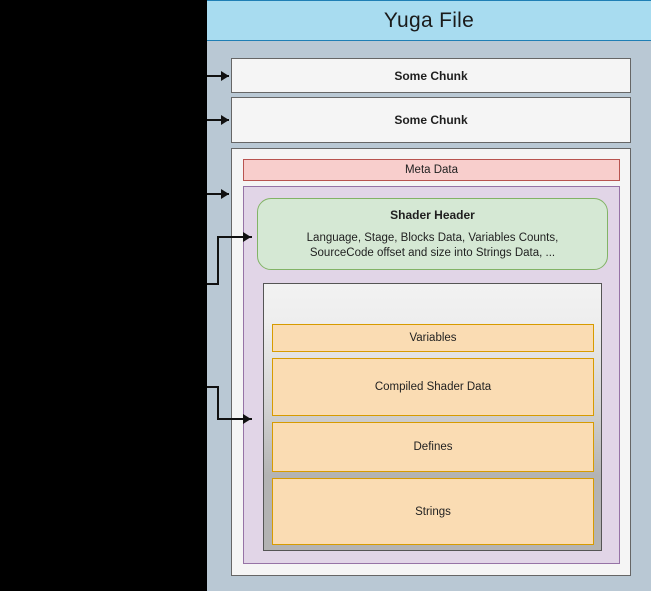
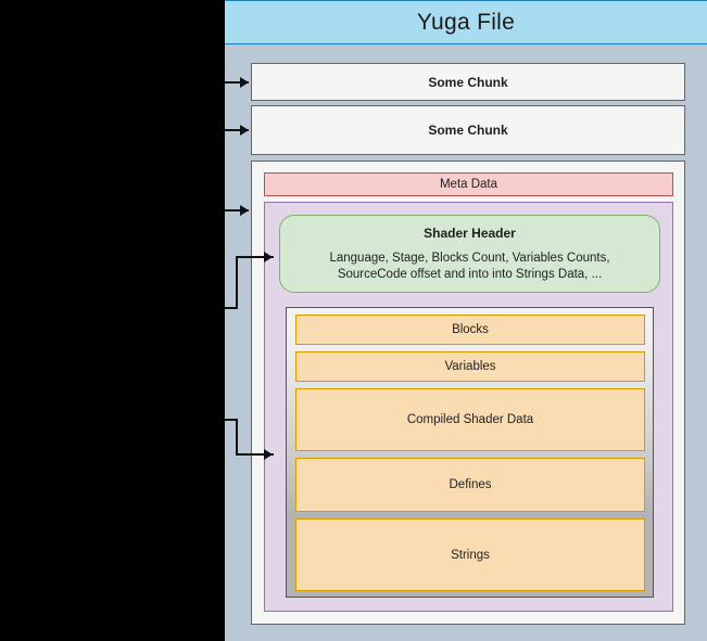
  Yuga File
  Some Chunk
  Some Chunk
  Meta Data
  Shader Header
- Language, Stage, Blocks Data, Variables Counts,
+ Language, Stage, Blocks Count, Variables Counts,
- SourceCode offset and size into Strings Data, ...
+ SourceCode offset and into into Strings Data, ...
+ Blocks
  Variables
  Compiled Shader Data
  Defines
  Strings
